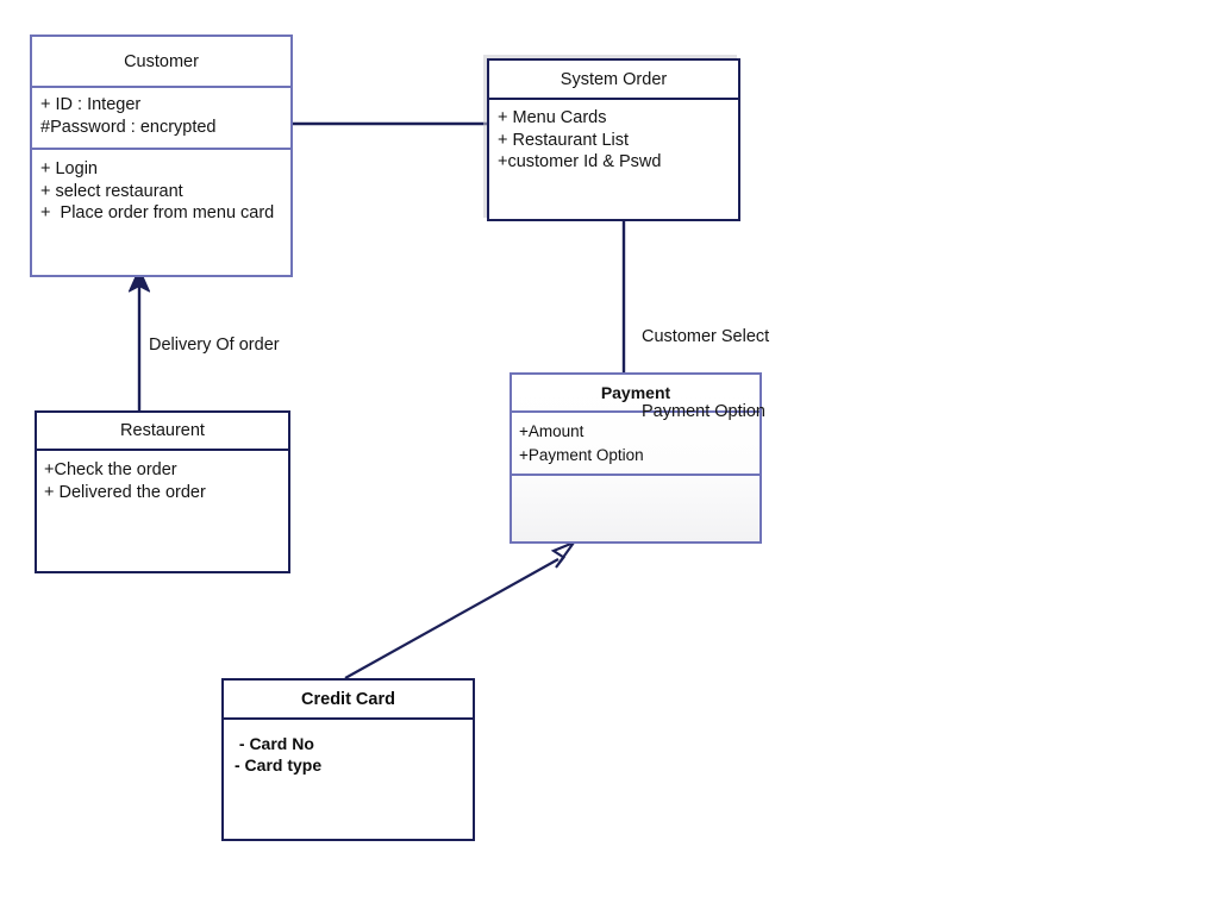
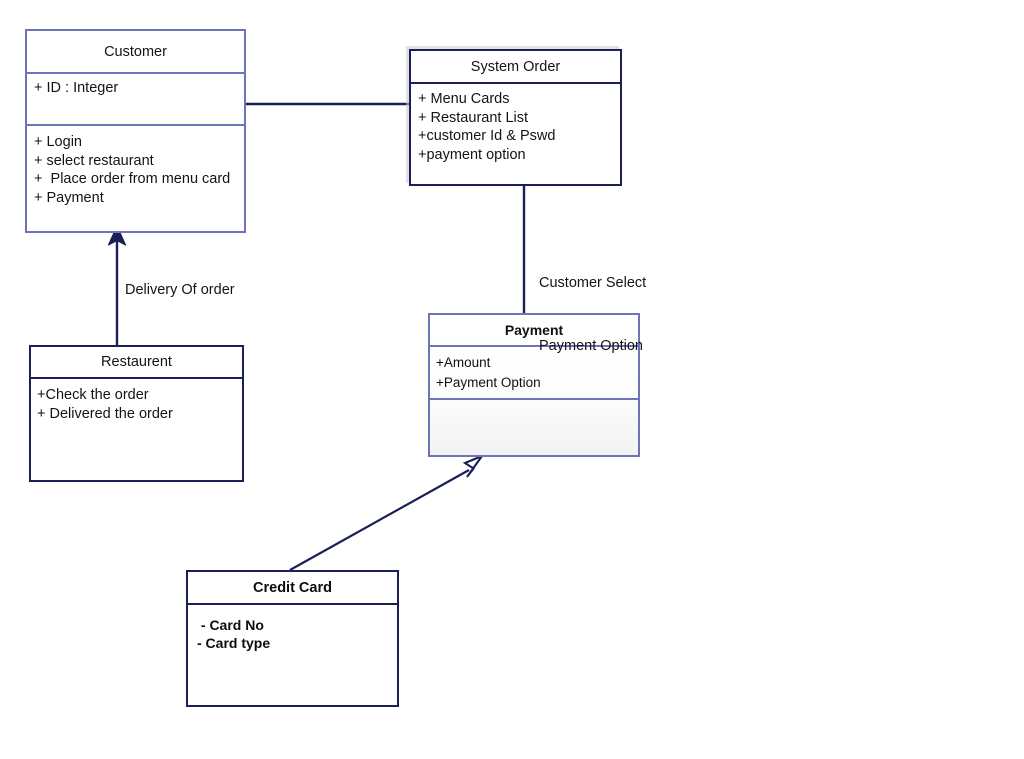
  Customer
  + ID : Integer
- #Password : encrypted
  + Login
  + select restaurant
  + Place order from menu card
+ + Payment
  System Order
  + Menu Cards
  + Restaurant List
  +customer Id & Pswd
+ +payment option
  Restaurent
  +Check the order
  + Delivered the order
  Payment
  +Amount
  +Payment Option
  Credit Card
  - Card No
  - Card type
  Delivery Of order
  Customer Select
  Payment Option
